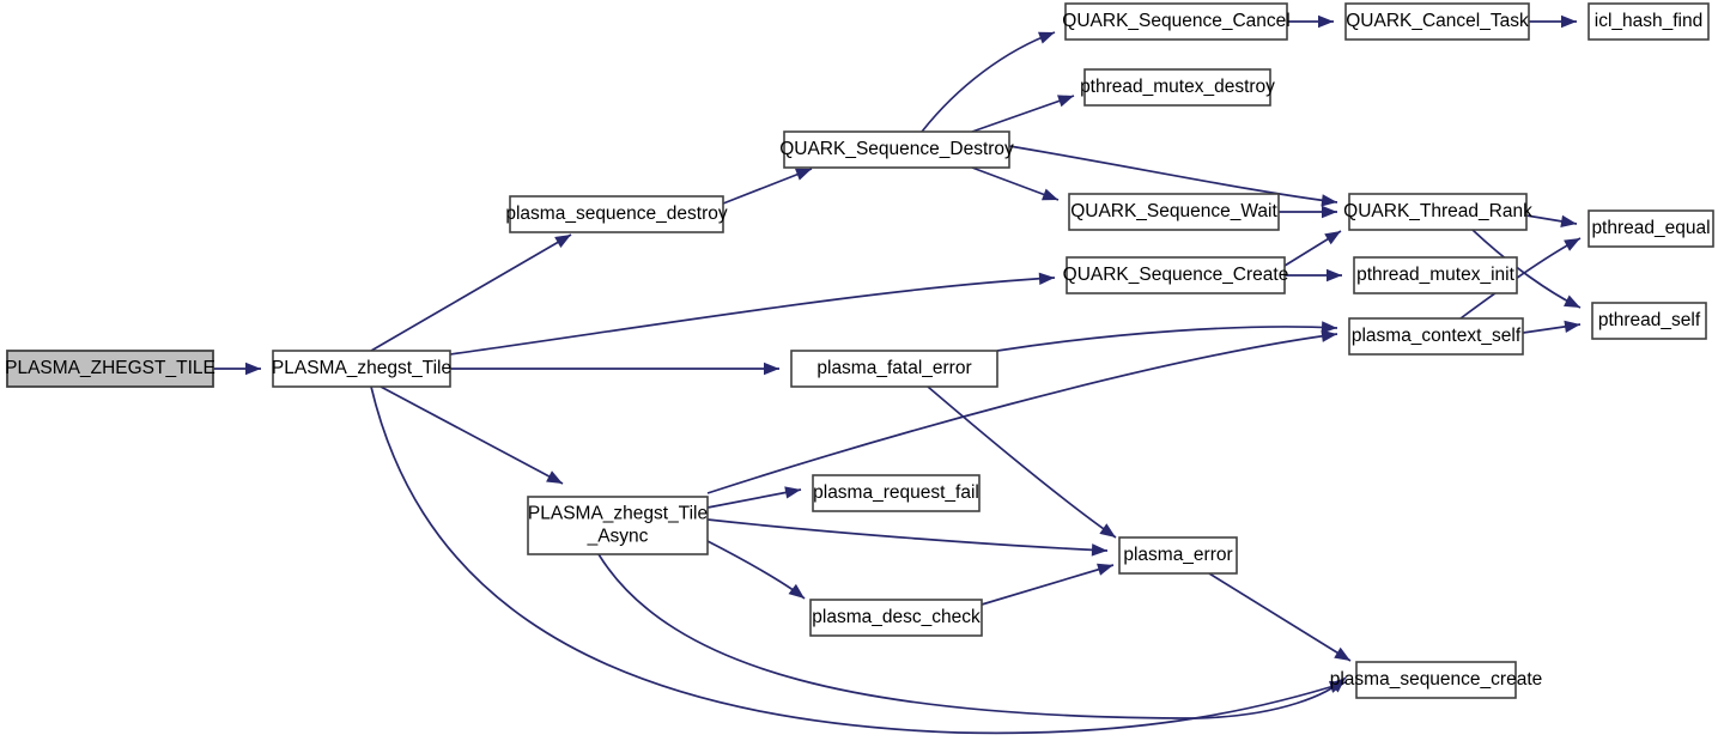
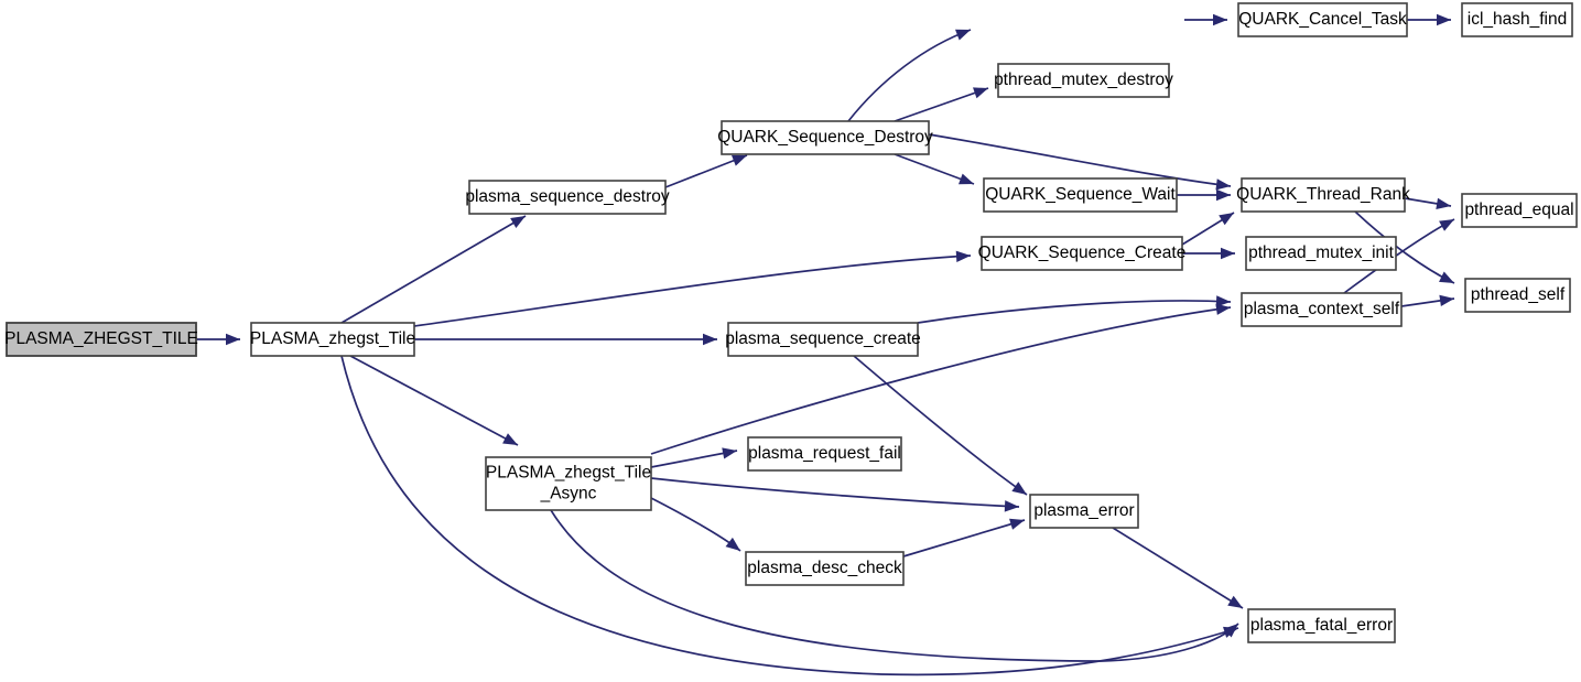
  PLASMA_ZHEGST_TILE
  PLASMA_zhegst_Tile
  plasma_sequence_destroy
- plasma_fatal_error
+ plasma_sequence_create
  PLASMA_zhegst_Tile _Async
  QUARK_Sequence_Destroy
- QUARK_Sequence_Cancel
  pthread_mutex_destroy
  QUARK_Sequence_Wait
  QUARK_Sequence_Create
  QUARK_Cancel_Task
  icl_hash_find
  QUARK_Thread_Rank
  pthread_mutex_init
  plasma_context_self
  pthread_equal
  pthread_self
  plasma_request_fail
  plasma_error
  plasma_desc_check
- plasma_sequence_create
+ plasma_fatal_error
